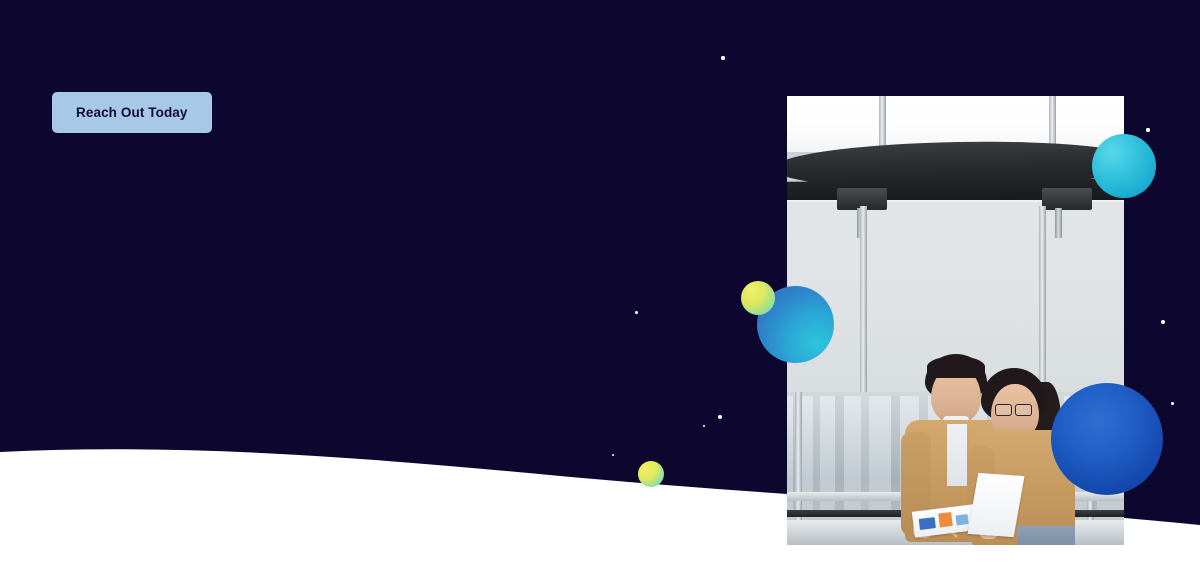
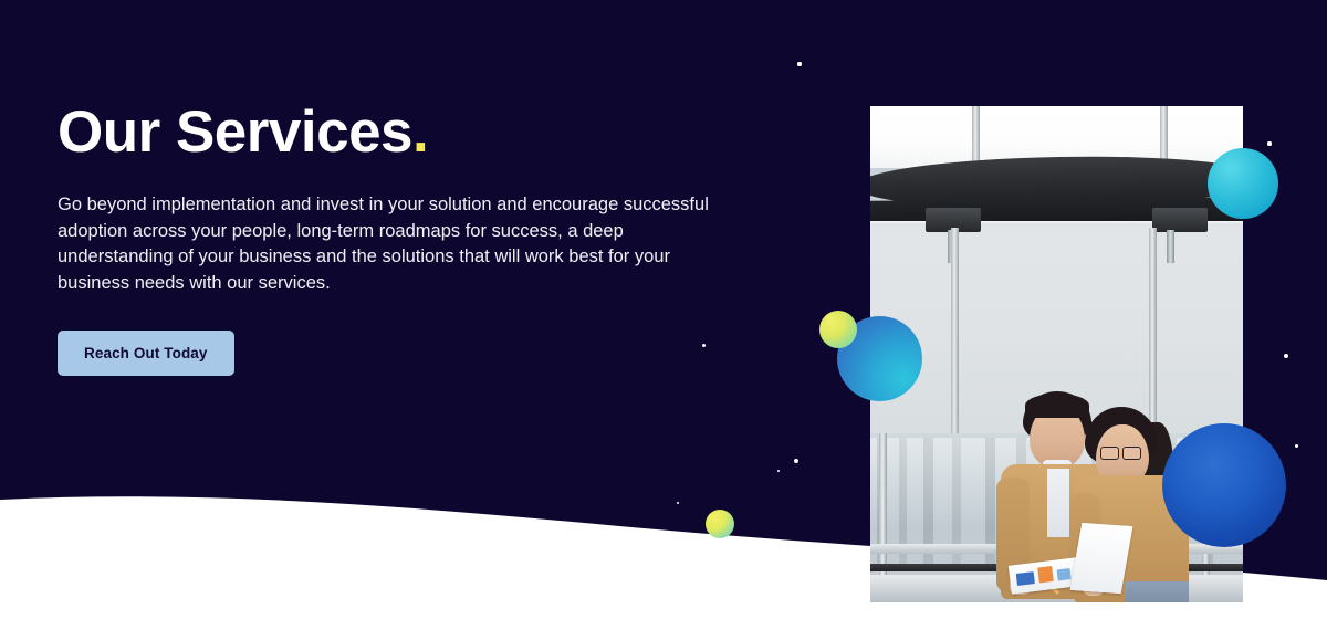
+ Our Services.
+ Go beyond implementation and invest in your solution and encourage successful adoption across your people, long-term roadmaps for success, a deep understanding of your business and the solutions that will work best for your business needs with our services.
  Reach Out Today
